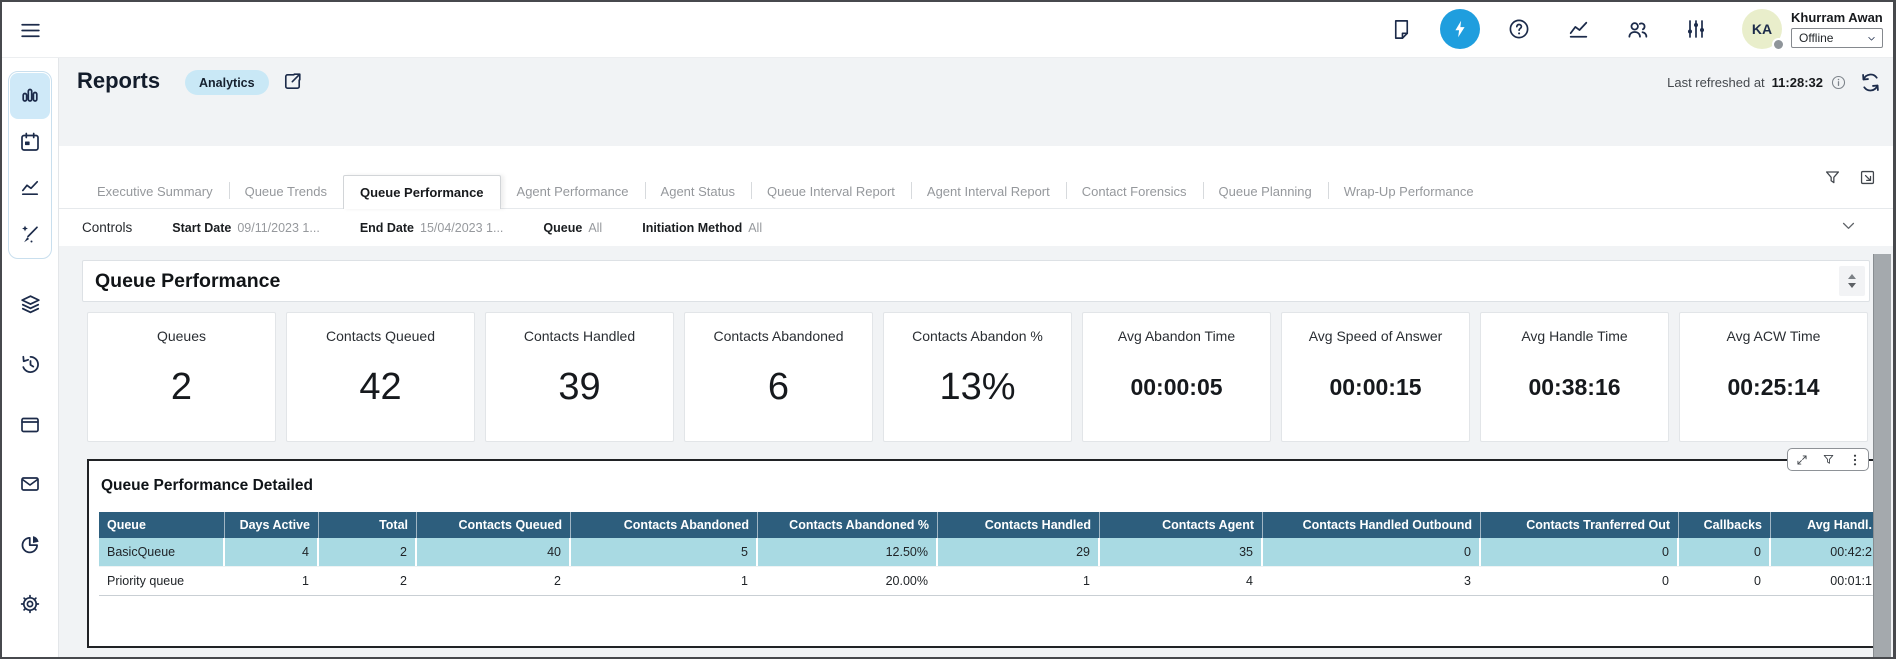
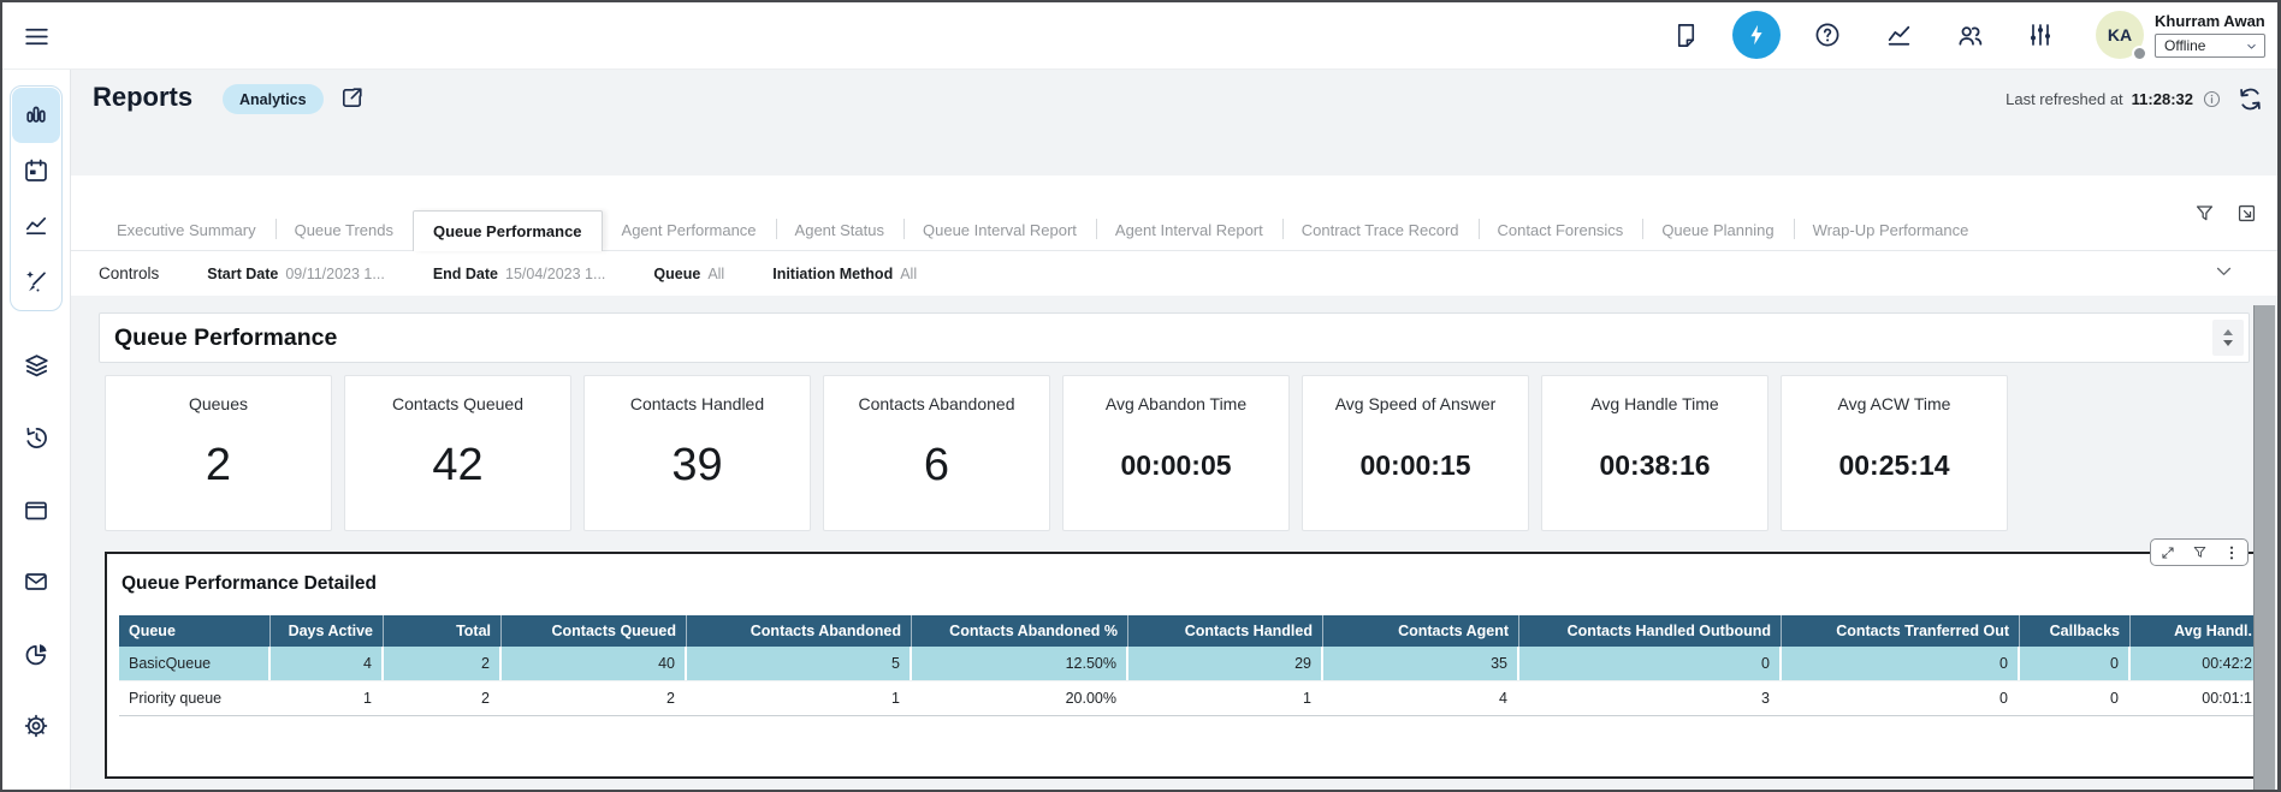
  KA
  Khurram Awan
  Offline
  Reports
  Analytics
  Last refreshed at
  11:28:32
  Executive Summary
  Queue Trends
  Queue Performance
  Agent Performance
  Agent Status
  Queue Interval Report
  Agent Interval Report
+ Contract Trace Record
  Contact Forensics
  Queue Planning
  Wrap-Up Performance
  Controls
  Start Date
  09/11/2023 1...
  End Date
  15/04/2023 1...
  Queue
  All
  Initiation Method
  All
  Queue Performance
  Queues
  2
  Contacts Queued
  42
  Contacts Handled
  39
  Contacts Abandoned
  6
- Contacts Abandon %
- 13%
  Avg Abandon Time
  00:00:05
  Avg Speed of Answer
  00:00:15
  Avg Handle Time
  00:38:16
  Avg ACW Time
  00:25:14
  Queue Performance Detailed
  Queue
  Days Active
  Total
  Contacts Queued
  Contacts Abandoned
  Contacts Abandoned %
  Contacts Handled
  Contacts Agent
  Contacts Handled Outbound
  Contacts Tranferred Out
  Callbacks
  Avg Handl.
  BasicQueue
  4
  2
  40
  5
  12.50%
  29
  35
  0
  0
  0
  00:42:2
  Priority queue
  1
  2
  2
  1
  20.00%
  1
  4
  3
  0
  0
  00:01:1
